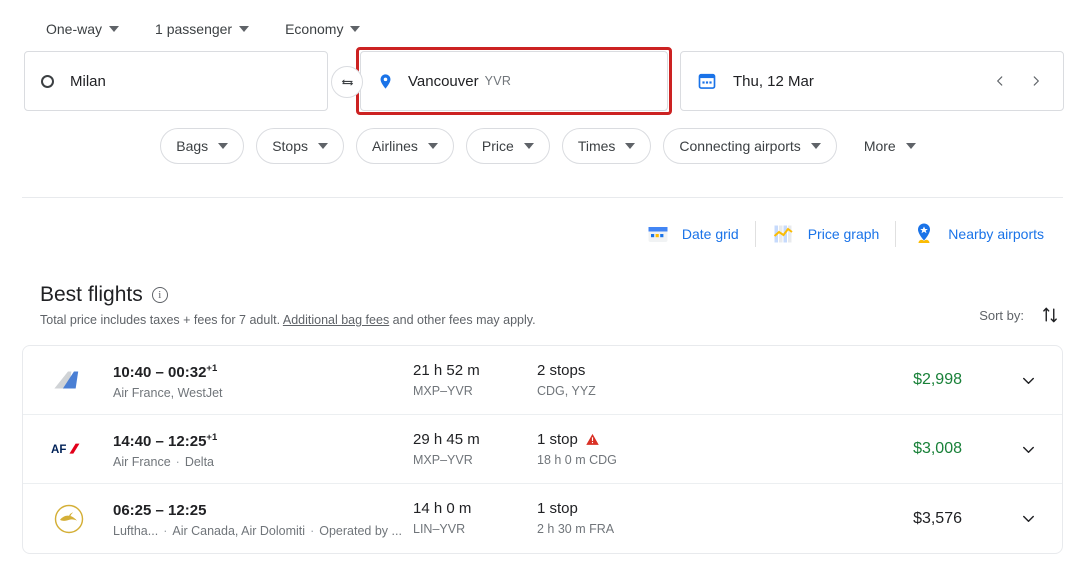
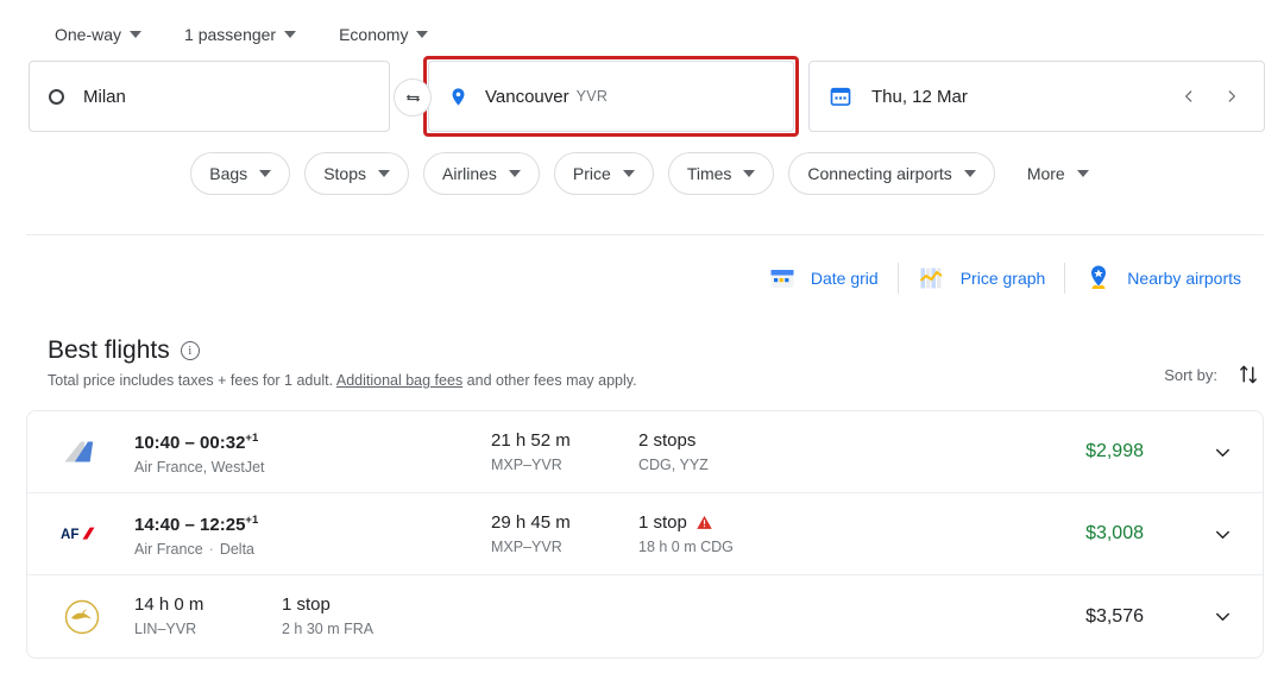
  One-way
  1 passenger
  Economy
  Milan
  Vancouver
  YVR
  Thu, 12 Mar
  Bags
  Stops
  Airlines
  Price
  Times
  Connecting airports
  More
  Date grid
  Price graph
  Nearby airports
  Best flights
  i
- Total price includes taxes + fees for 7 adult. Additional bag fees and other fees may apply.
+ Total price includes taxes + fees for 1 adult. Additional bag fees and other fees may apply.
  Sort by:
  10:40 – 00:32+1
  Air France, WestJet
  21 h 52 m
  MXP–YVR
  2 stops
  CDG, YYZ
  $2,998
  AF
  14:40 – 12:25+1
  Air France · Delta
  29 h 45 m
  MXP–YVR
  1 stop
  18 h 0 m CDG
  $3,008
- 06:25 – 12:25
- Luftha... · Air Canada, Air Dolomiti · Operated by ...
  14 h 0 m
  LIN–YVR
  1 stop
  2 h 30 m FRA
  $3,576
